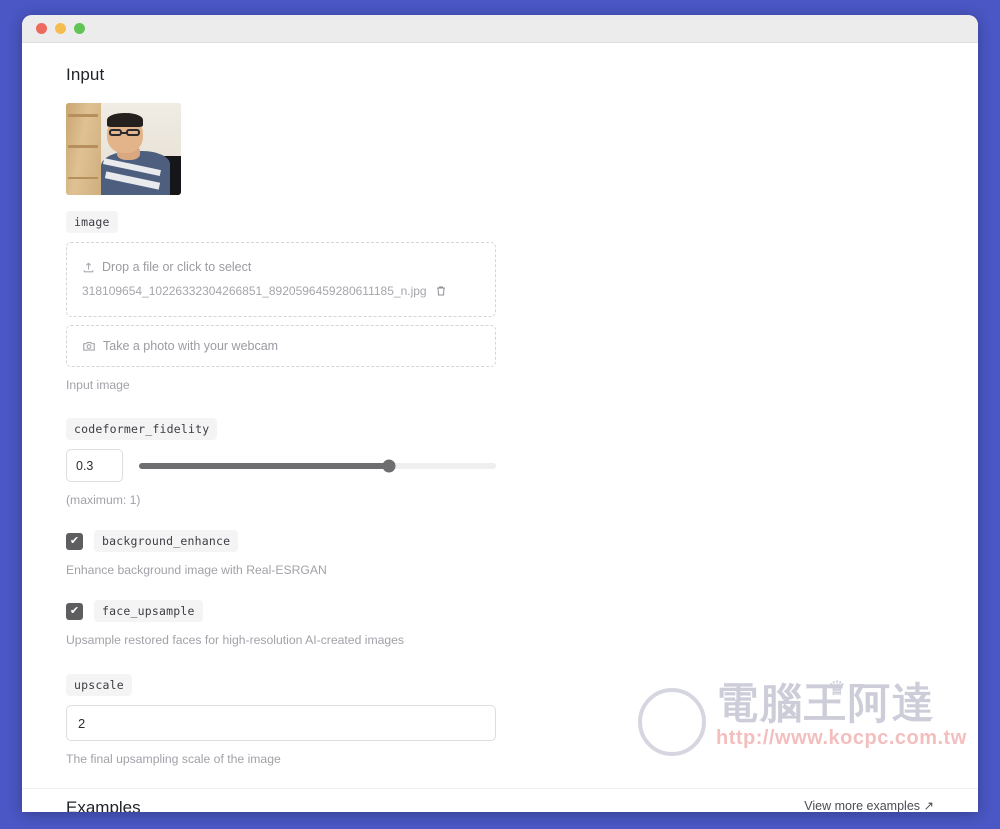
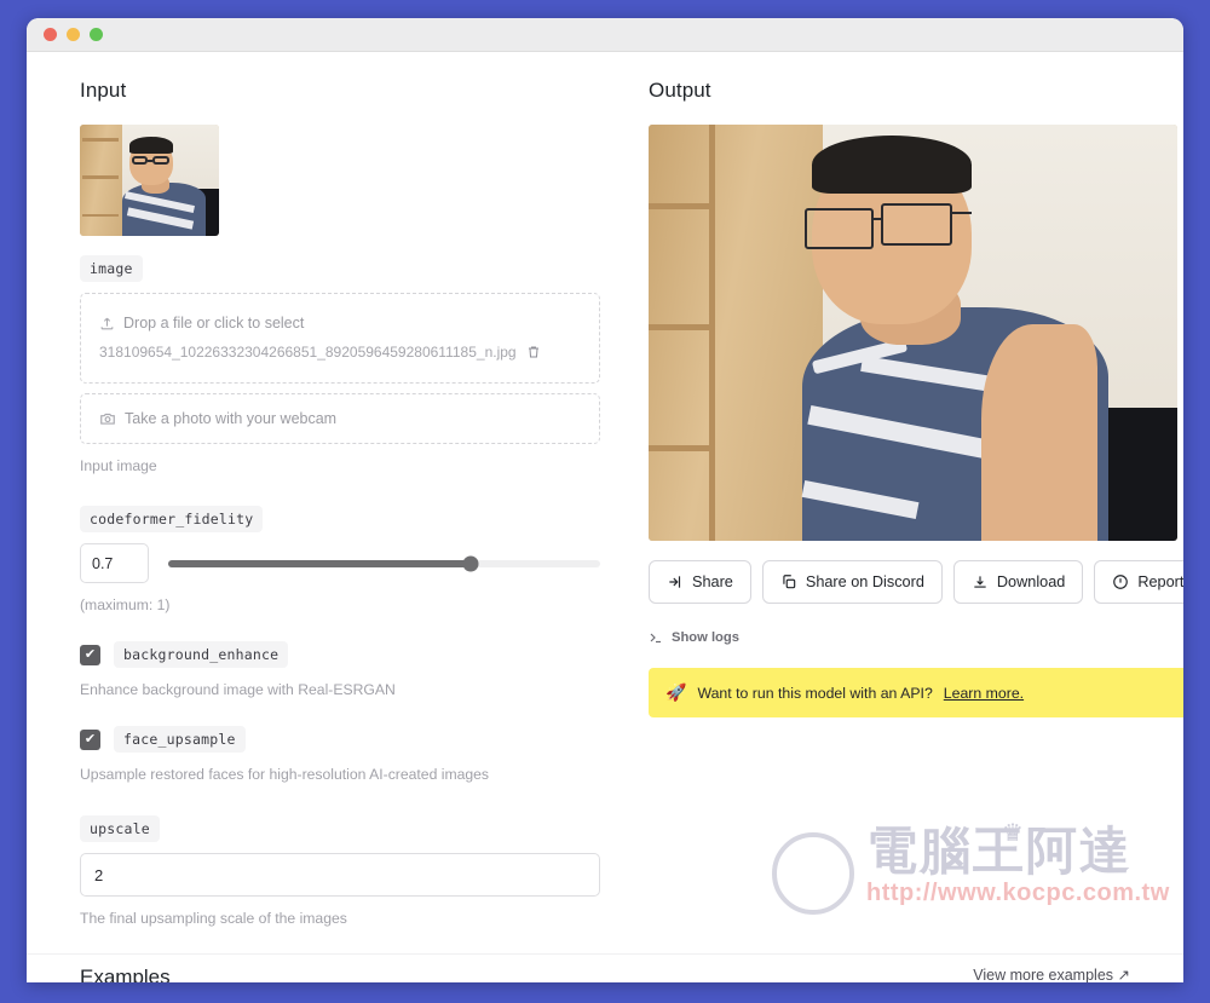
  Input
  image
  Drop a file or click to select
  318109654_10226332304266851_8920596459280611185_n.jpg
  Take a photo with your webcam
  Input image
  codeformer_fidelity
- 0.3
+ 0.7
  (maximum: 1)
  ✔
  background_enhance
  Enhance background image with Real-ESRGAN
  ✔
  face_upsample
  Upsample restored faces for high-resolution AI-created images
  upscale
  2
- The final upsampling scale of the image
+ The final upsampling scale of the images
+ Output
+ Share
+ Share on Discord
+ Download
+ Report
+ Show logs
+ 🚀
+ Want to run this model with an API?
+ Learn more.
  ♛
  電腦王阿達
  http://www.kocpc.com.tw
  Examples
  View more examples ↗
